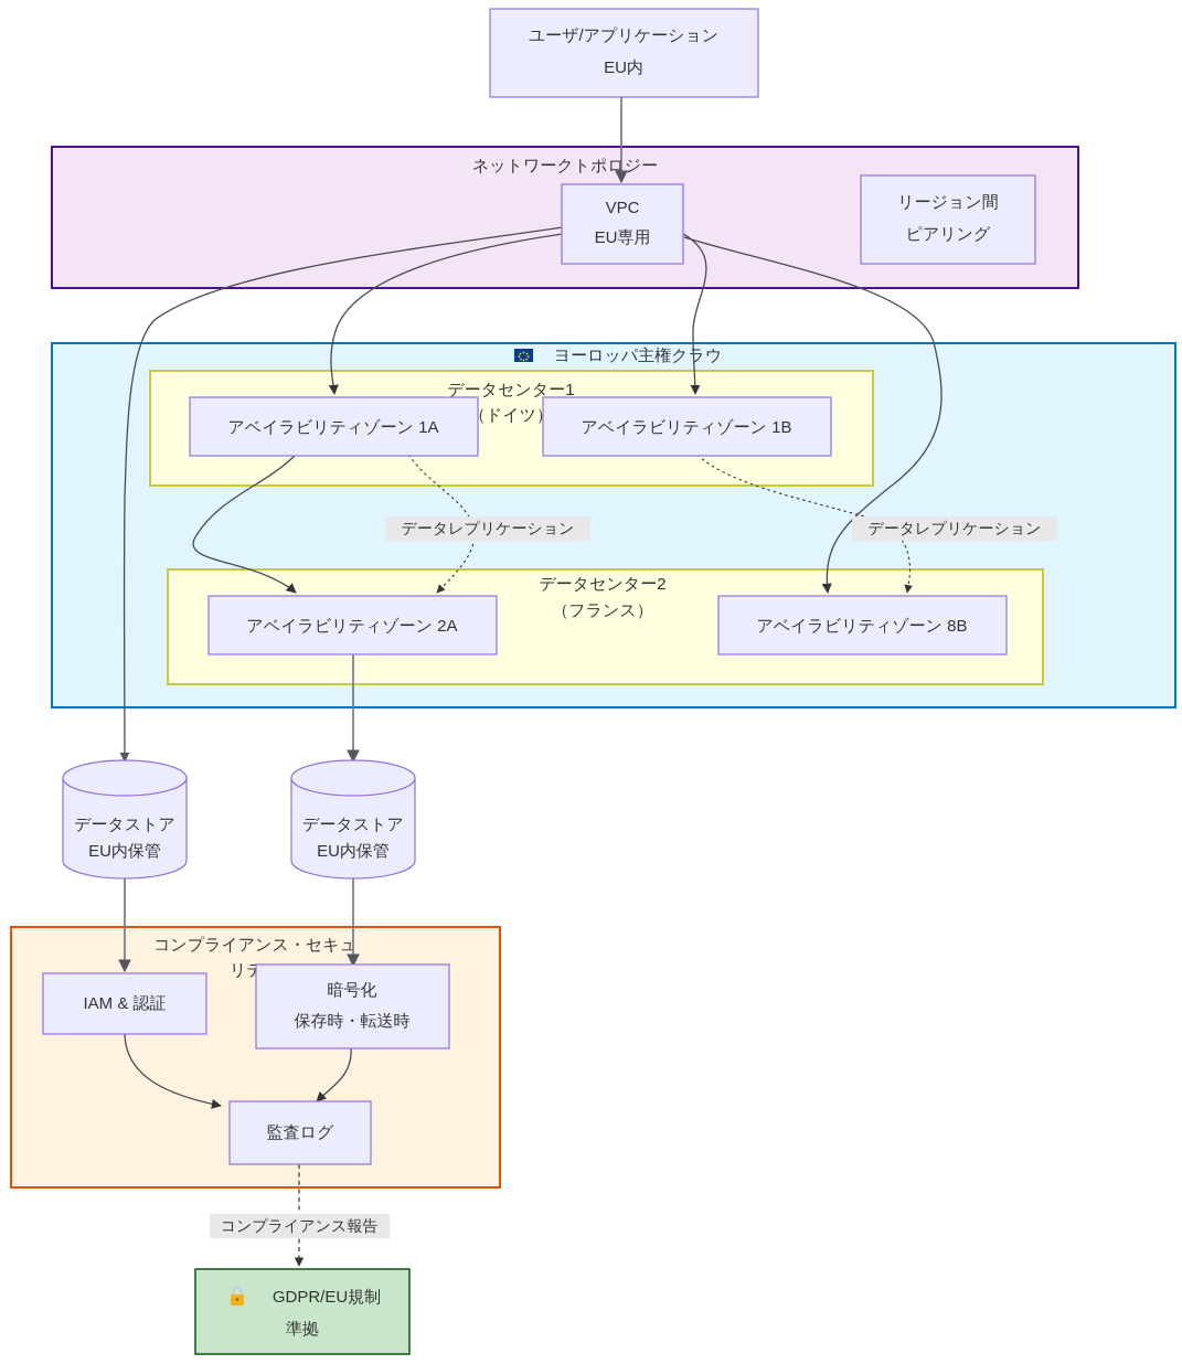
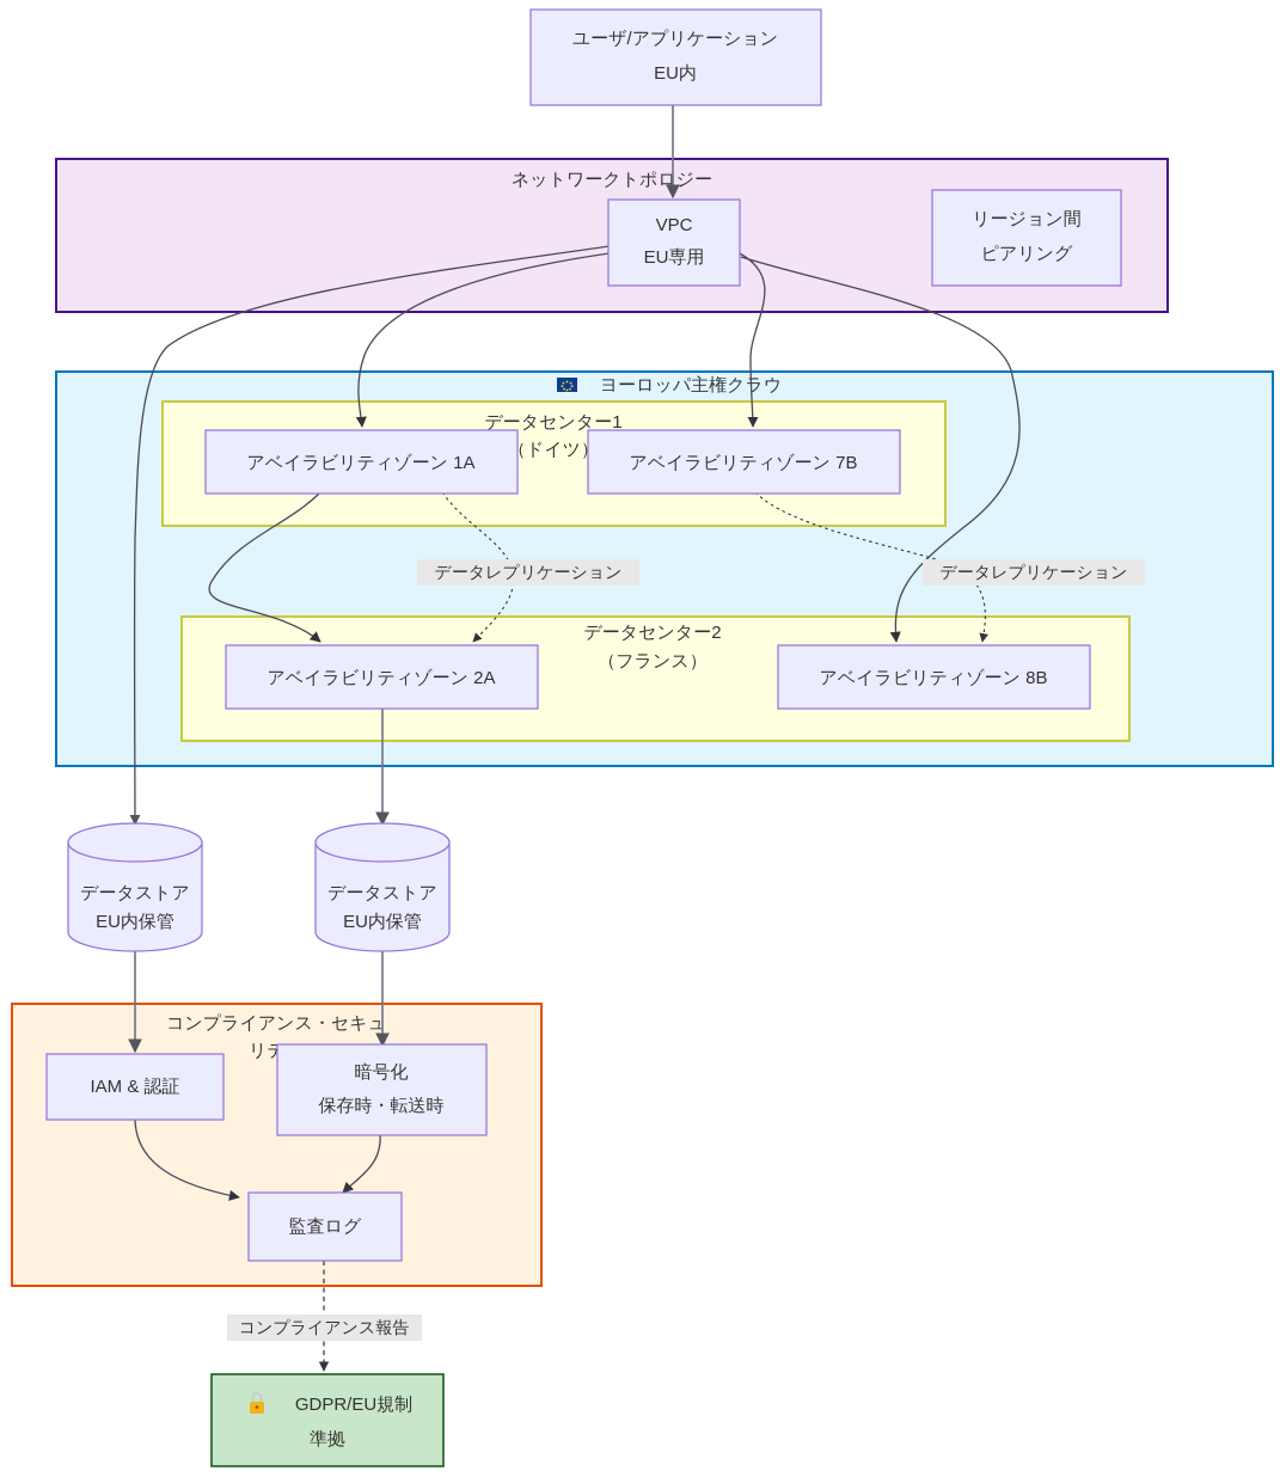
  ネットワークトポロジー
  ヨーロッパ主権クラウ
  データセンター1
  データセンター2
  （フランス）
  コンプライアンス・セキュ
  データレプリケーション
  データレプリケーション
  コンプライアンス報告
  ユーザ/アプリケーション
  EU内
  VPC
  EU専用
  リージョン間
  ピアリング
  アベイラビリティゾーン 1A
- アベイラビリティゾーン 1B
+ アベイラビリティゾーン 7B
  アベイラビリティゾーン 2A
  アベイラビリティゾーン 8B
  データストア
  EU内保管
  データストア
  EU内保管
  IAM & 認証
  暗号化
  保存時・転送時
  監査ログ
  GDPR/EU規制
  準拠
